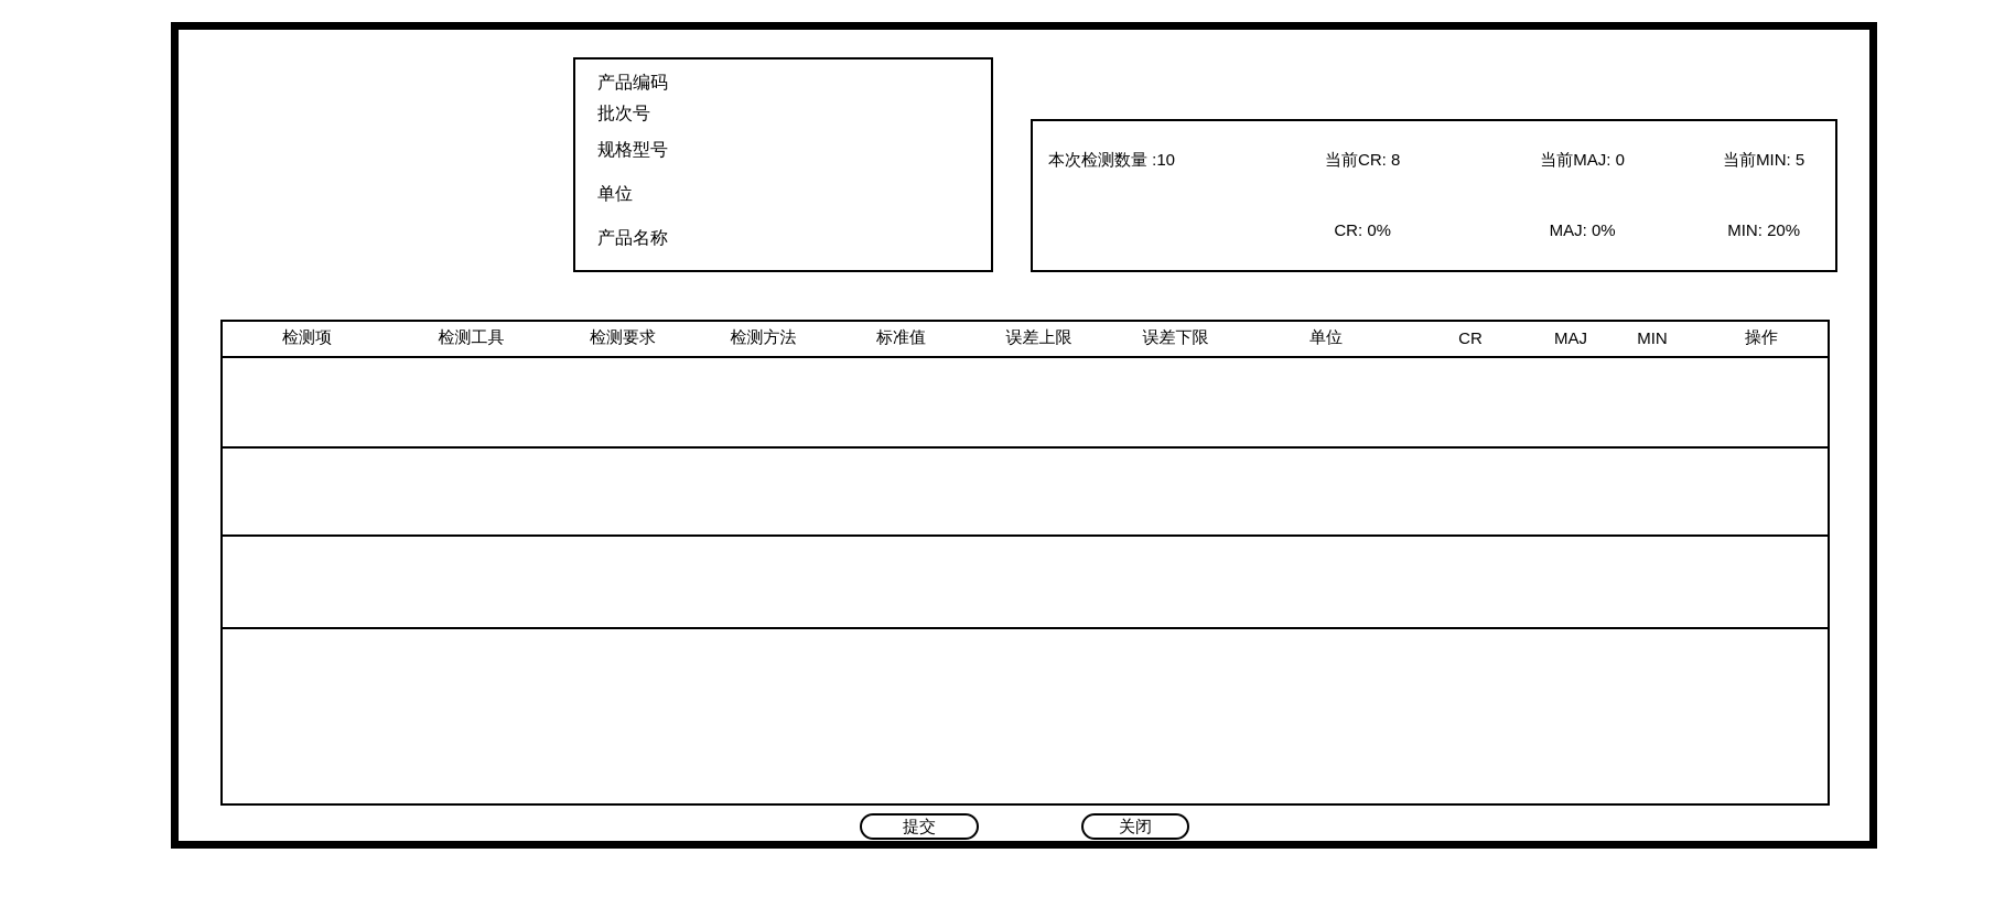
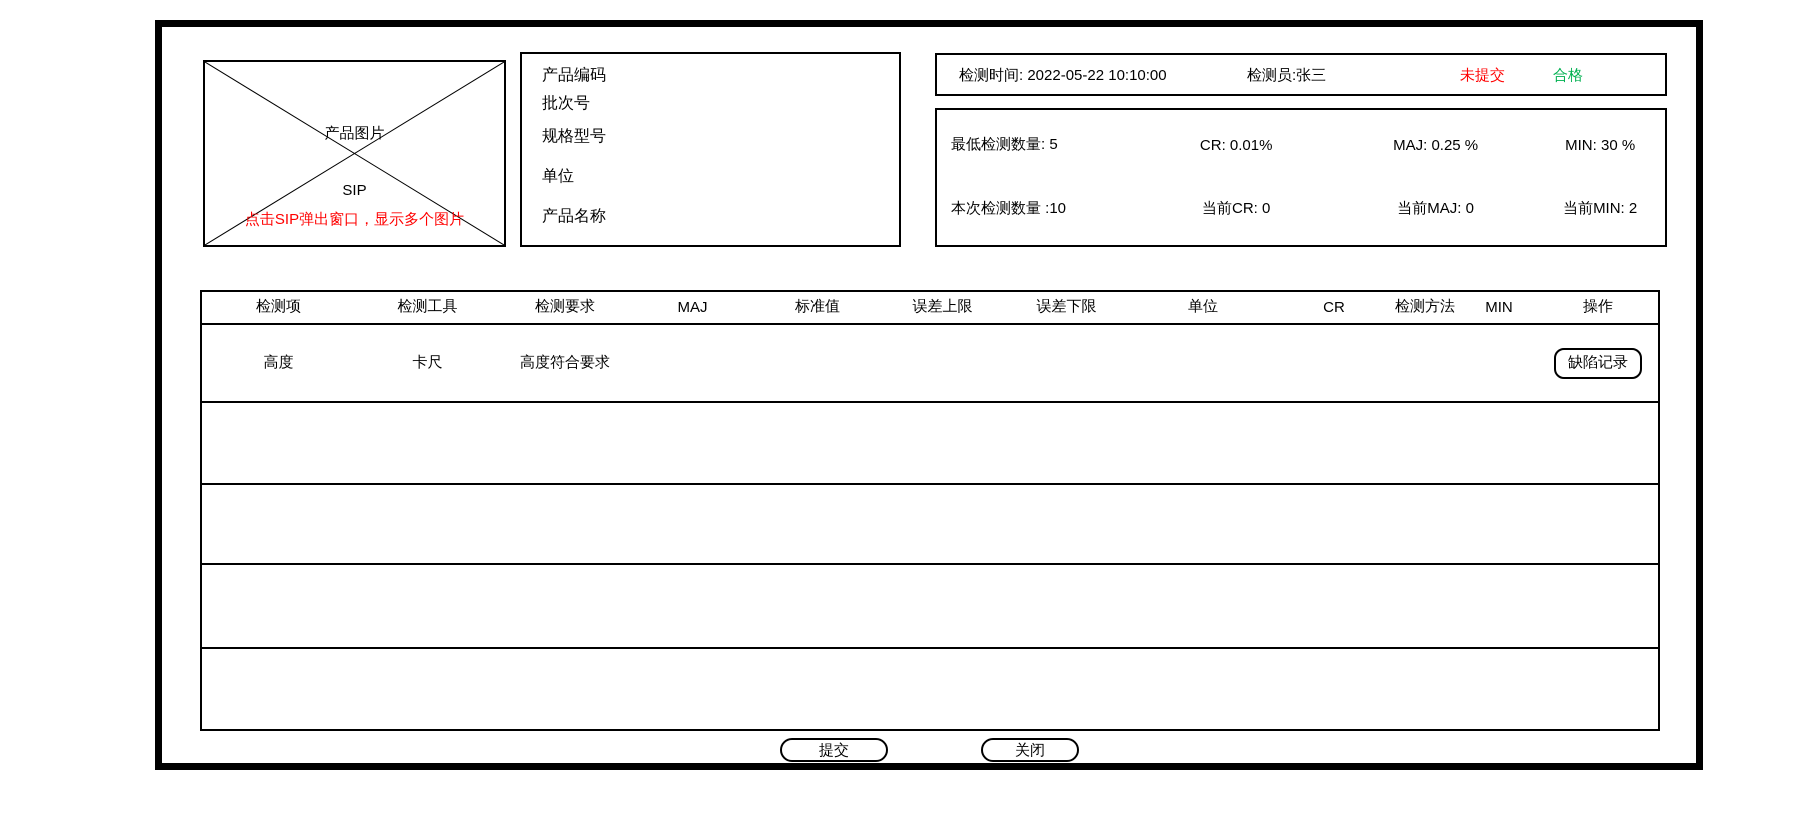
+ 产品图片
+ SIP
+ 点击SIP弹出窗口，显示多个图片
  产品编码
  批次号
  规格型号
  单位
  产品名称
+ 检测时间: 2022-05-22 10:10:00
+ 检测员:张三
+ 未提交
+ 合格
+ 最低检测数量: 5
+ CR: 0.01%
+ MAJ: 0.25 %
+ MIN: 30 %
  本次检测数量 :10
- 当前CR: 8
+ 当前CR: 0
  当前MAJ: 0
- 当前MIN: 5
+ 当前MIN: 2
- CR: 0%
- MAJ: 0%
- MIN: 20%
  检测项
  检测工具
  检测要求
- 检测方法
+ MAJ
  标准值
  误差上限
  误差下限
  单位
  CR
- MAJ
+ 检测方法
  MIN
  操作
+ 高度
+ 卡尺
+ 高度符合要求
+ 缺陷记录
  提交
  关闭
